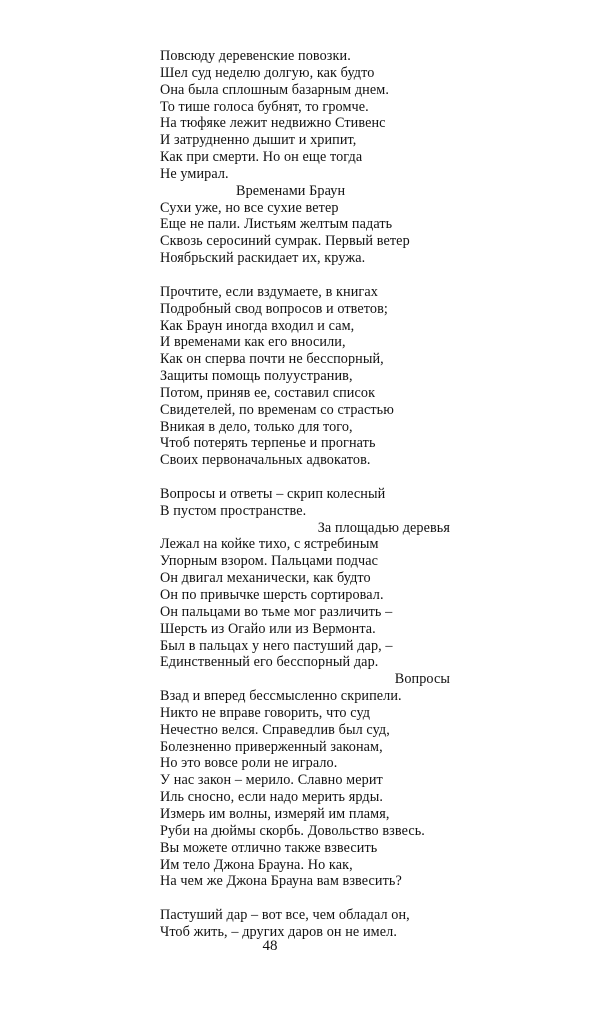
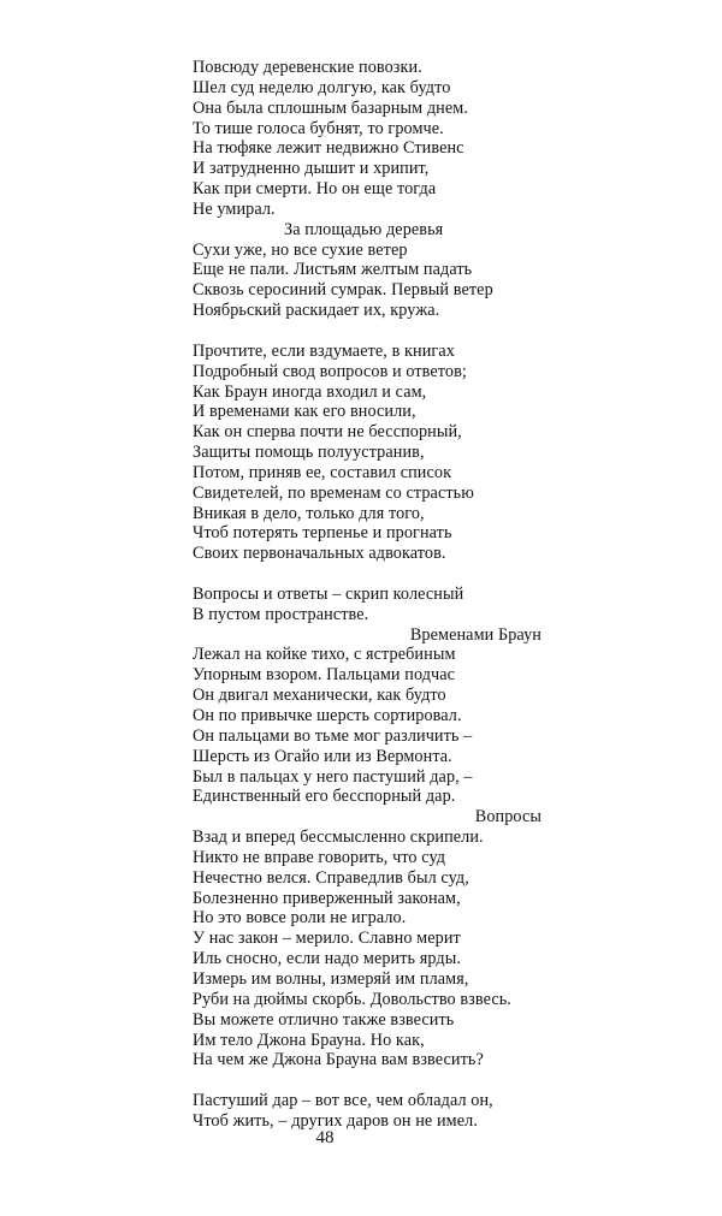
  Повсюду деревенские повозки.
  Шел суд неделю долгую, как будто
  Она была сплошным базарным днем.
  То тише голоса бубнят, то громче.
  На тюфяке лежит недвижно Стивенс
  И затрудненно дышит и хрипит,
  Как при смерти. Но он еще тогда
  Не умирал.
- Временами Браун
+ За площадью деревья
  Сухи уже, но все сухие ветер
  Еще не пали. Листьям желтым падать
  Сквозь серосиний сумрак. Первый ветер
  Ноябрьский раскидает их, кружа.
  Прочтите, если вздумаете, в книгах
  Подробный свод вопросов и ответов;
  Как Браун иногда входил и сам,
  И временами как его вносили,
  Как он сперва почти не бесспорный,
  Защиты помощь полуустранив,
  Потом, приняв ее, составил список
  Свидетелей, по временам со страстью
  Вникая в дело, только для того,
  Чтоб потерять терпенье и прогнать
  Своих первоначальных адвокатов.
  Вопросы и ответы – скрип колесный
  В пустом пространстве.
- За площадью деревья
+ Временами Браун
  Лежал на койке тихо, с ястребиным
  Упорным взором. Пальцами подчас
  Он двигал механически, как будто
  Он по привычке шерсть сортировал.
  Он пальцами во тьме мог различить –
  Шерсть из Огайо или из Вермонта.
  Был в пальцах у него пастуший дар, –
  Единственный его бесспорный дар.
  Вопросы
  Взад и вперед бессмысленно скрипели.
  Никто не вправе говорить, что суд
  Нечестно велся. Справедлив был суд,
  Болезненно приверженный законам,
  Но это вовсе роли не играло.
  У нас закон – мерило. Славно мерит
  Иль сносно, если надо мерить ярды.
  Измерь им волны, измеряй им пламя,
  Руби на дюймы скорбь. Довольство взвесь.
  Вы можете отлично также взвесить
  Им тело Джона Брауна. Но как,
  На чем же Джона Брауна вам взвесить?
  Пастуший дар – вот все, чем обладал он,
  Чтоб жить, – других даров он не имел.
  48
